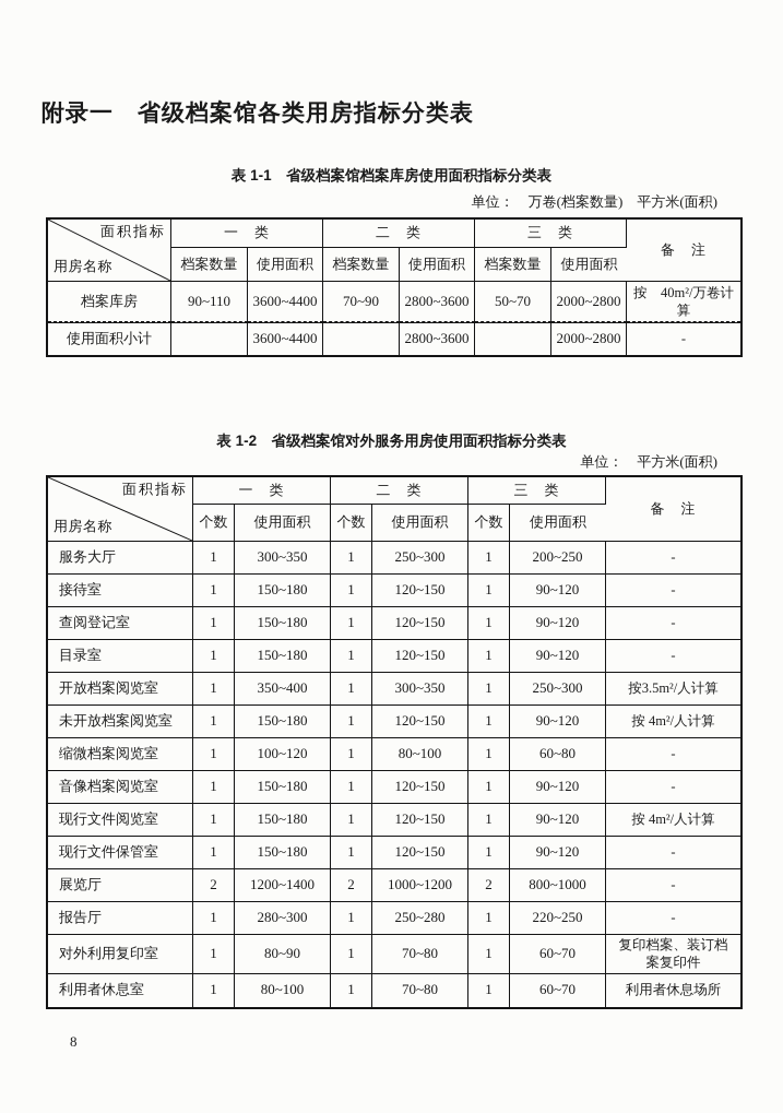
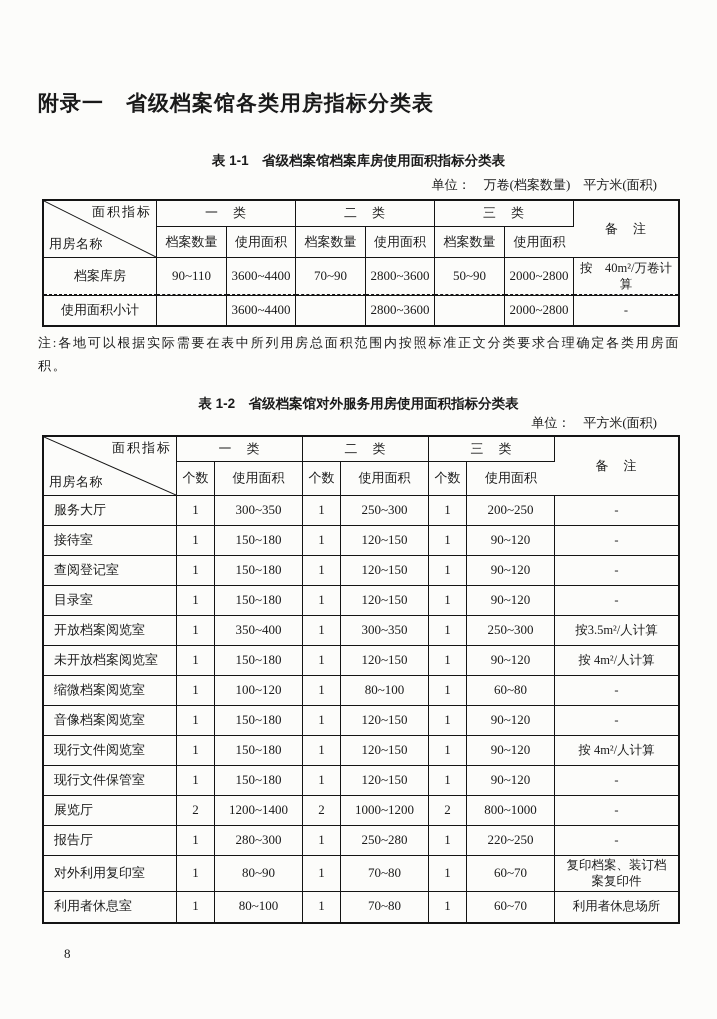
  附录一 省级档案馆各类用房指标分类表
  表 1-1 省级档案馆档案库房使用面积指标分类表
  单位： 万卷(档案数量) 平方米(面积)
  面积指标 用房名称	一 类	二 类	三 类	备 注
  档案数量	使用面积	档案数量	使用面积	档案数量	使用面积
- 档案库房	90~110	3600~4400	70~90	2800~3600	50~70	2000~2800	按 40m²/万卷计算
+ 档案库房	90~110	3600~4400	70~90	2800~3600	50~90	2000~2800	按 40m²/万卷计算
  使用面积小计		3600~4400		2800~3600		2000~2800	-
+ 注:各地可以根据实际需要在表中所列用房总面积范围内按照标准正文分类要求合理确定各类用房面积。
  表 1-2 省级档案馆对外服务用房使用面积指标分类表
  单位： 平方米(面积)
  面积指标 用房名称	一 类	二 类	三 类	备 注
  个数	使用面积	个数	使用面积	个数	使用面积
  服务大厅	1	300~350	1	250~300	1	200~250	-
  接待室	1	150~180	1	120~150	1	90~120	-
  查阅登记室	1	150~180	1	120~150	1	90~120	-
  目录室	1	150~180	1	120~150	1	90~120	-
  开放档案阅览室	1	350~400	1	300~350	1	250~300	按3.5m²/人计算
  未开放档案阅览室	1	150~180	1	120~150	1	90~120	按 4m²/人计算
  缩微档案阅览室	1	100~120	1	80~100	1	60~80	-
  音像档案阅览室	1	150~180	1	120~150	1	90~120	-
  现行文件阅览室	1	150~180	1	120~150	1	90~120	按 4m²/人计算
  现行文件保管室	1	150~180	1	120~150	1	90~120	-
  展览厅	2	1200~1400	2	1000~1200	2	800~1000	-
  报告厅	1	280~300	1	250~280	1	220~250	-
  对外利用复印室	1	80~90	1	70~80	1	60~70	复印档案、装订档案复印件
  利用者休息室	1	80~100	1	70~80	1	60~70	利用者休息场所
  8
